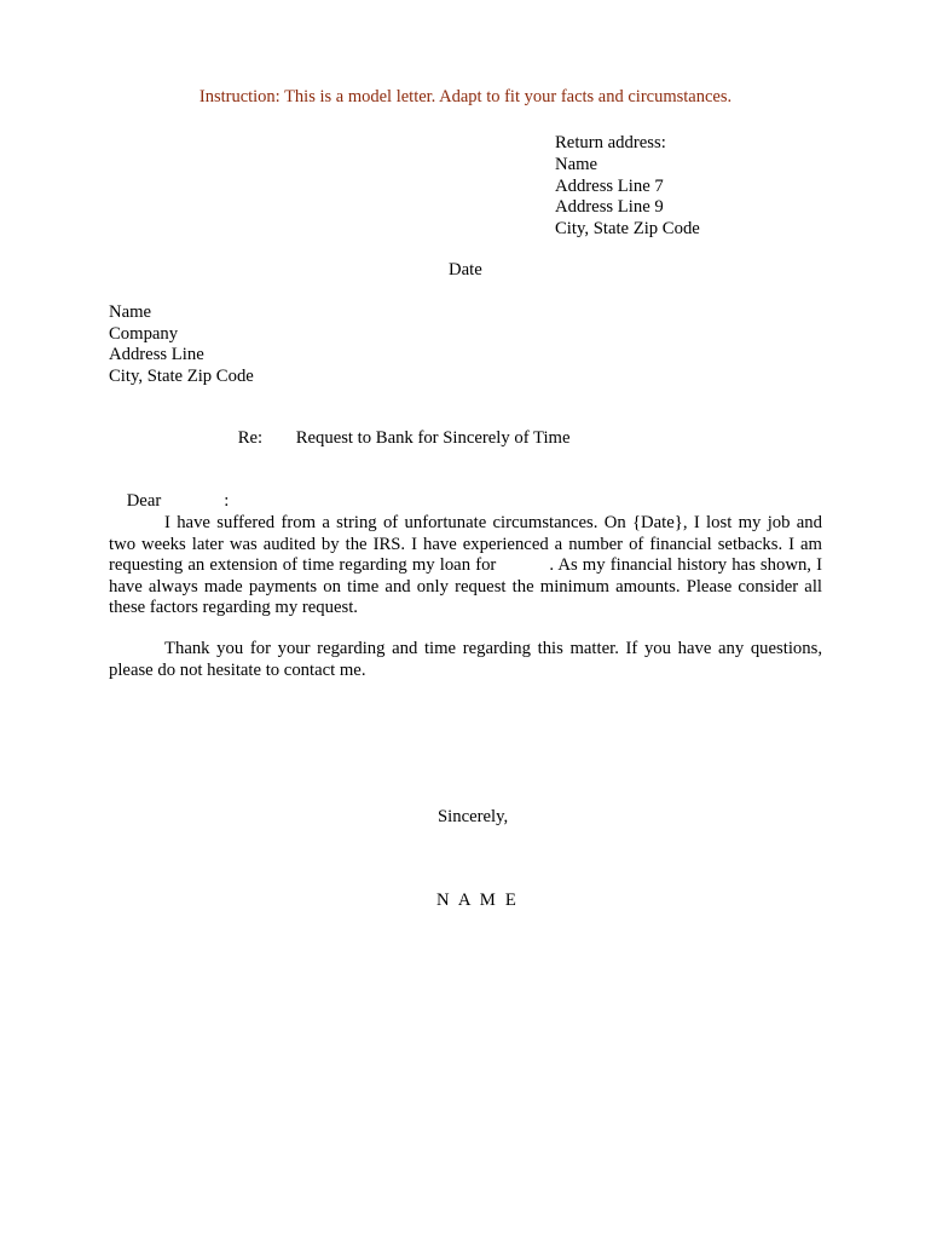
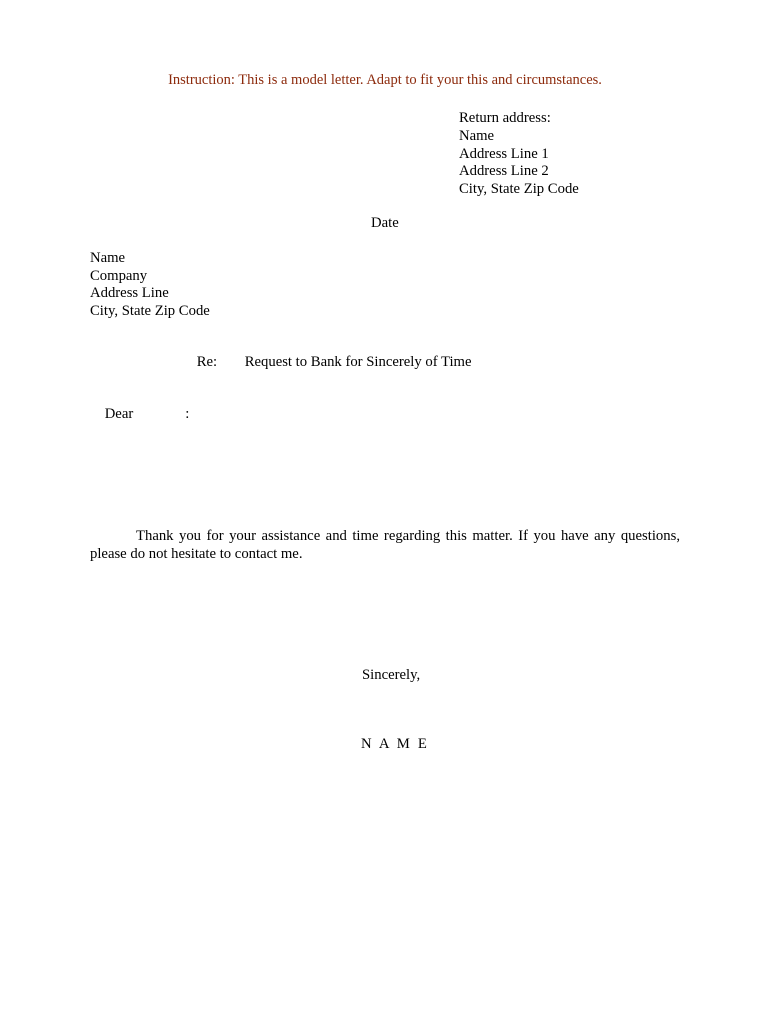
- Instruction: This is a model letter. Adapt to fit your facts and circumstances.
+ Instruction: This is a model letter. Adapt to fit your this and circumstances.
  Return address:
  Name
- Address Line 7
+ Address Line 1
- Address Line 9
+ Address Line 2
  City, State Zip Code
  Date
  Name
  Company
  Address Line
  City, State Zip Code
  Re: Request to Bank for Sincerely of Time
  Dear :
- I have suffered from a string of unfortunate circumstances. On {Date}, I lost my job and two weeks later was audited by the IRS. I have experienced a number of financial setbacks. I am requesting an extension of time regarding my loan for . As my financial history has shown, I have always made payments on time and only request the minimum amounts. Please consider all these factors regarding my request.
- Thank you for your regarding and time regarding this matter. If you have any questions, please do not hesitate to contact me.
+ Thank you for your assistance and time regarding this matter. If you have any questions, please do not hesitate to contact me.
  Sincerely,
  N A M E
